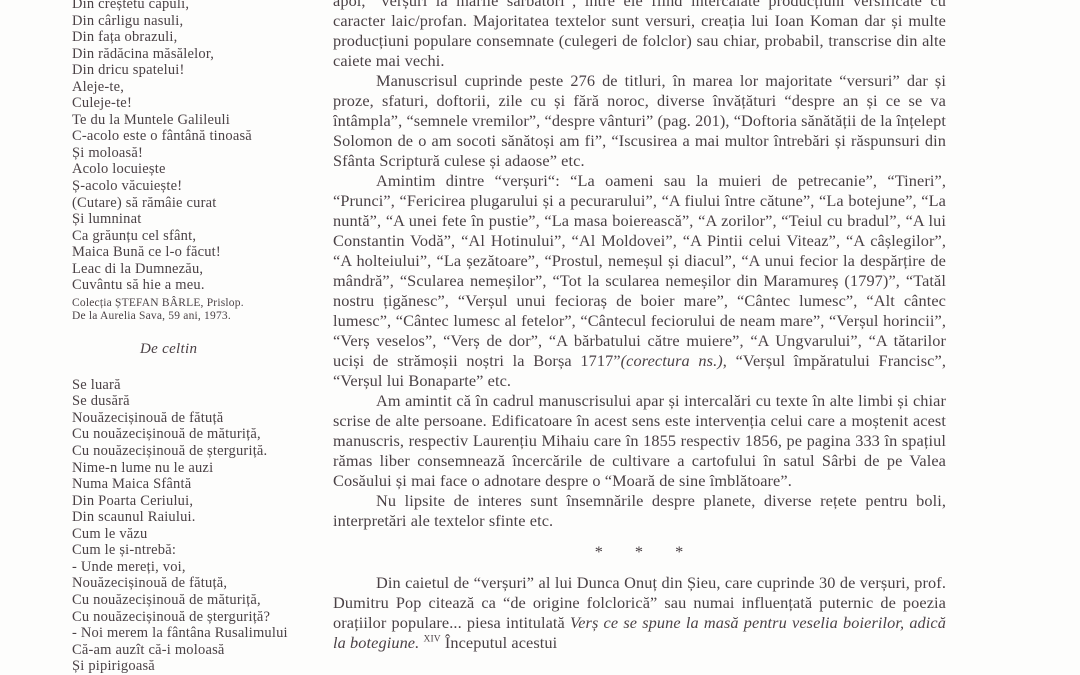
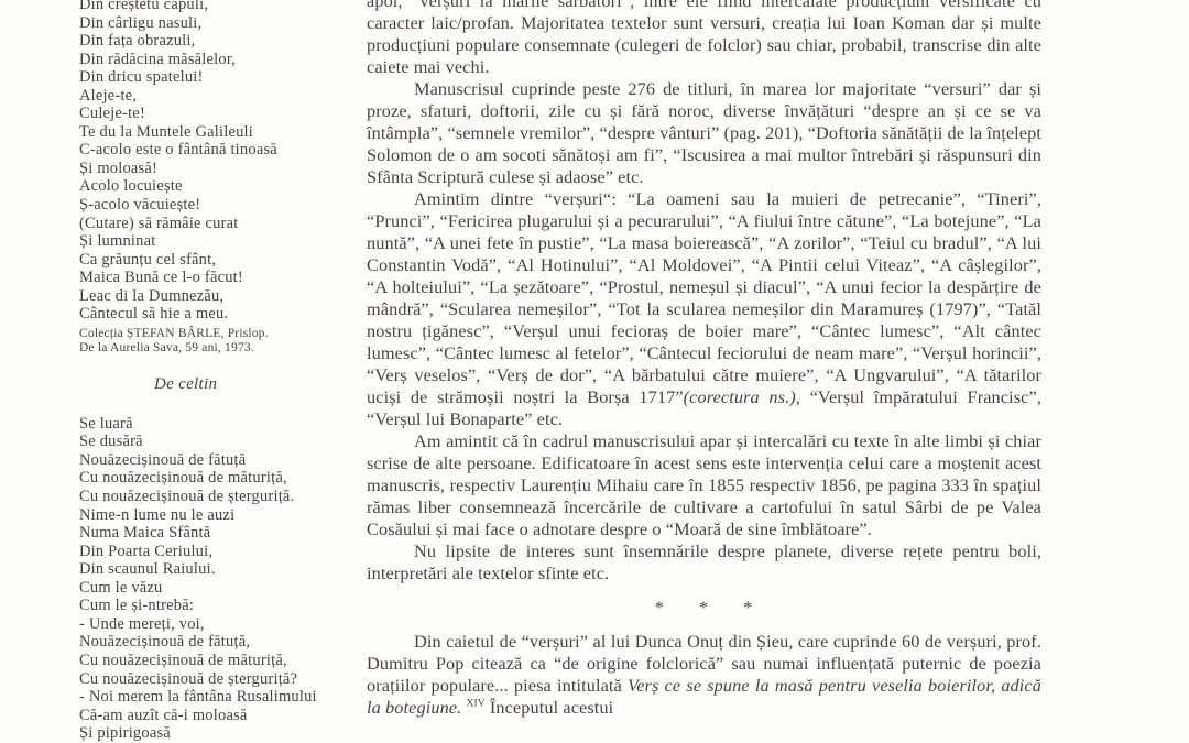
  Din creștetu capuli,
  Din cârligu nasuli,
  Din fața obrazuli,
  Din rădăcina măsălelor,
  Din dricu spatelui!
  Aleje-te,
  Culeje-te!
  Te du la Muntele Galileuli
  C-acolo este o fântână tinoasă
  Și moloasă!
  Acolo locuiește
  Ș-acolo văcuiește!
  (Cutare) să rămâie curat
  Și lumninat
  Ca grăunțu cel sfânt,
  Maica Bună ce l-o făcut!
  Leac di la Dumnezău,
- Cuvântu să hie a meu.
+ Cântecul să hie a meu.
  Colecția ȘTEFAN BÂRLE, Prislop.
  De la Aurelia Sava, 59 ani, 1973.
  De celtin
  Se luară
  Se dusără
  Nouăzecișinouă de fătuță
  Cu nouăzecișinouă de măturiță,
  Cu nouăzecișinouă de șterguriță.
  Nime-n lume nu le auzi
  Numa Maica Sfântă
  Din Poarta Ceriului,
  Din scaunul Raiului.
  Cum le văzu
  Cum le și-ntrebă:
  - Unde mereți, voi,
  Nouăzecișinouă de fătuță,
  Cu nouăzecișinouă de măturiță,
  Cu nouăzecișinouă de șterguriță?
  - Noi merem la fântâna Rusalimului
  Că-am auzît că-i moloasă
  Și pipirigoasă
  apoi, “verșuri la marile sărbători”, între ele fiind intercalate producțiuni versificate cu caracter laic/profan. Majoritatea textelor sunt versuri, creația lui Ioan Koman dar și multe producțiuni populare consemnate (culegeri de folclor) sau chiar, probabil, transcrise din alte caiete mai vechi.
  Manuscrisul cuprinde peste 276 de titluri, în marea lor majoritate “versuri” dar și proze, sfaturi, doftorii, zile cu și fără noroc, diverse învățături “despre an și ce se va întâmpla”, “semnele vremilor”, “despre vânturi” (pag. 201), “Doftoria sănătății de la înțelept Solomon de o am socoti sănătoși am fi”, “Iscusirea a mai multor întrebări și răspunsuri din Sfânta Scriptură culese și adaose” etc.
  Amintim dintre “verșuri“: “La oameni sau la muieri de petrecanie”, “Tineri”, “Prunci”, “Fericirea plugarului și a pecurarului”, “A fiului între cătune”, “La botejune”, “La nuntă”, “A unei fete în pustie”, “La masa boierească”, “A zorilor”, “Teiul cu bradul”, “A lui Constantin Vodă”, “Al Hotinului”, “Al Moldovei”, “A Pintii celui Viteaz”, “A câșlegilor”, “A holteiului”, “La șezătoare”, “Prostul, nemeșul și diacul”, “A unui fecior la despărțire de mândră”, “Scularea nemeșilor”, “Tot la scularea nemeșilor din Maramureș (1797)”, “Tatăl nostru țigănesc”, “Verșul unui fecioraș de boier mare”, “Cântec lumesc”, “Alt cântec lumesc”, “Cântec lumesc al fetelor”, “Cântecul feciorului de neam mare”, “Verșul horincii”, “Verș veselos”, “Verș de dor”, “A bărbatului către muiere”, “A Ungvarului”, “A tătarilor uciși de strămoșii noștri la Borșa 1717”(corectura ns.), “Verșul împăratului Francisc”, “Verșul lui Bonaparte” etc.
  Am amintit că în cadrul manuscrisului apar și intercalări cu texte în alte limbi și chiar scrise de alte persoane. Edificatoare în acest sens este intervenția celui care a moștenit acest manuscris, respectiv Laurențiu Mihaiu care în 1855 respectiv 1856, pe pagina 333 în spațiul rămas liber consemnează încercările de cultivare a cartofului în satul Sârbi de pe Valea Cosăului și mai face o adnotare despre o “Moară de sine îmblătoare”.
  Nu lipsite de interes sunt însemnările despre planete, diverse rețete pentru boli, interpretări ale textelor sfinte etc.
  * * *
- Din caietul de “verșuri” al lui Dunca Onuț din Șieu, care cuprinde 30 de verșuri, prof. Dumitru Pop citează ca “de origine folclorică” sau numai influențată puternic de poezia orațiilor populare... piesa intitulată Verș ce se spune la masă pentru veselia boierilor, adică la botegiune. XIV Începutul acestui
+ Din caietul de “verșuri” al lui Dunca Onuț din Șieu, care cuprinde 60 de verșuri, prof. Dumitru Pop citează ca “de origine folclorică” sau numai influențată puternic de poezia orațiilor populare... piesa intitulată Verș ce se spune la masă pentru veselia boierilor, adică la botegiune. XIV Începutul acestui
